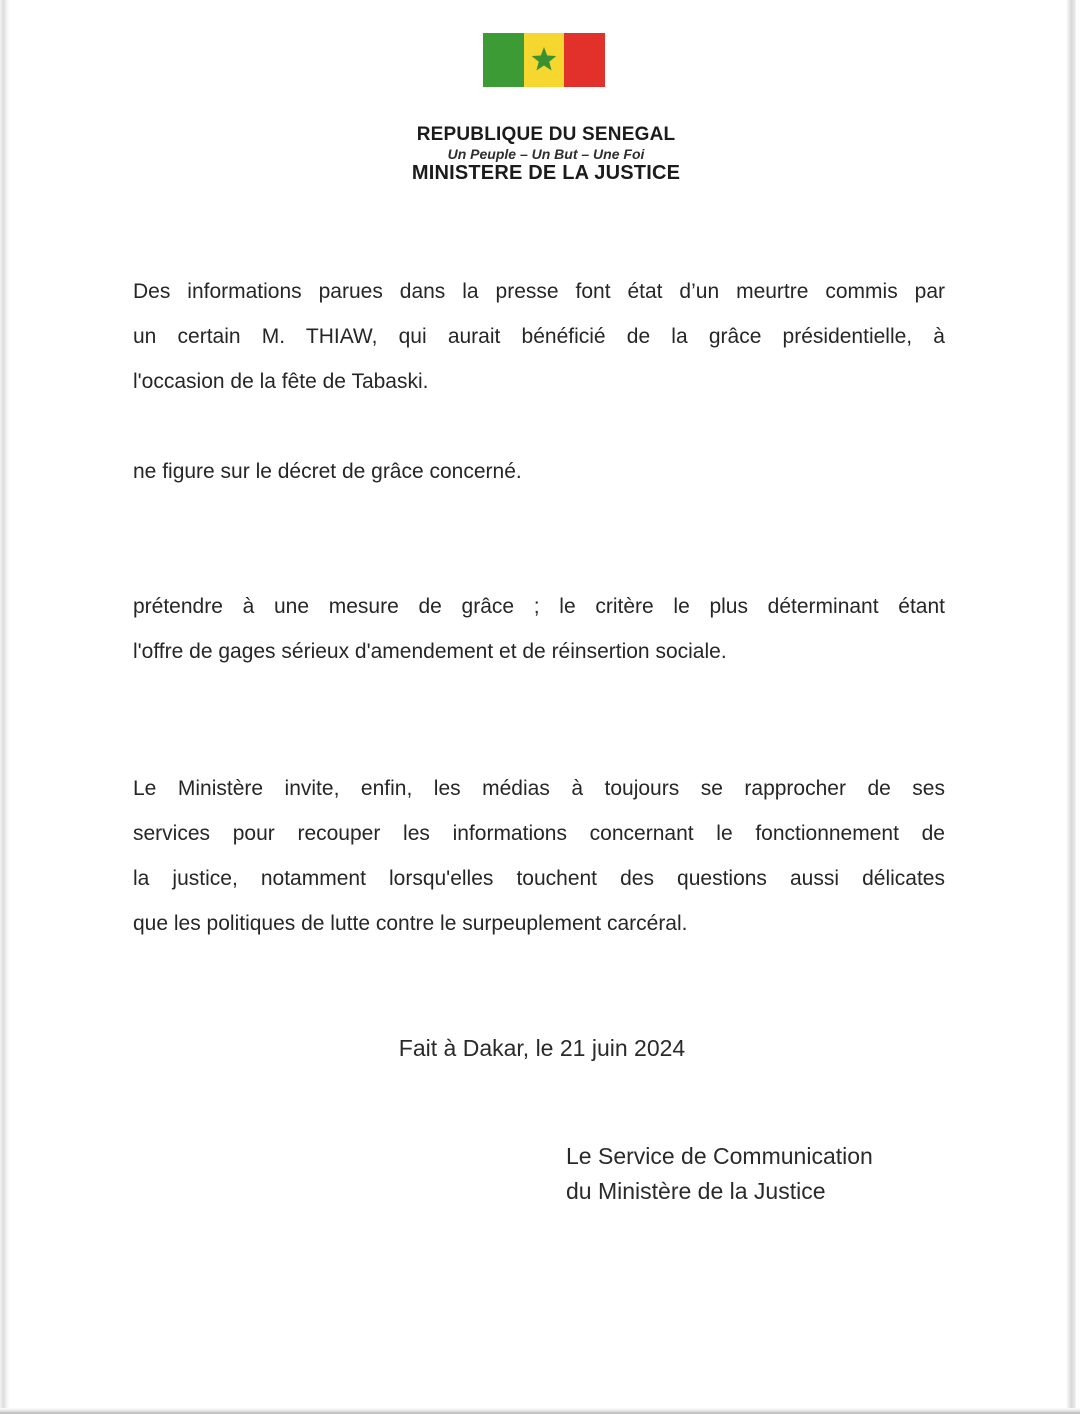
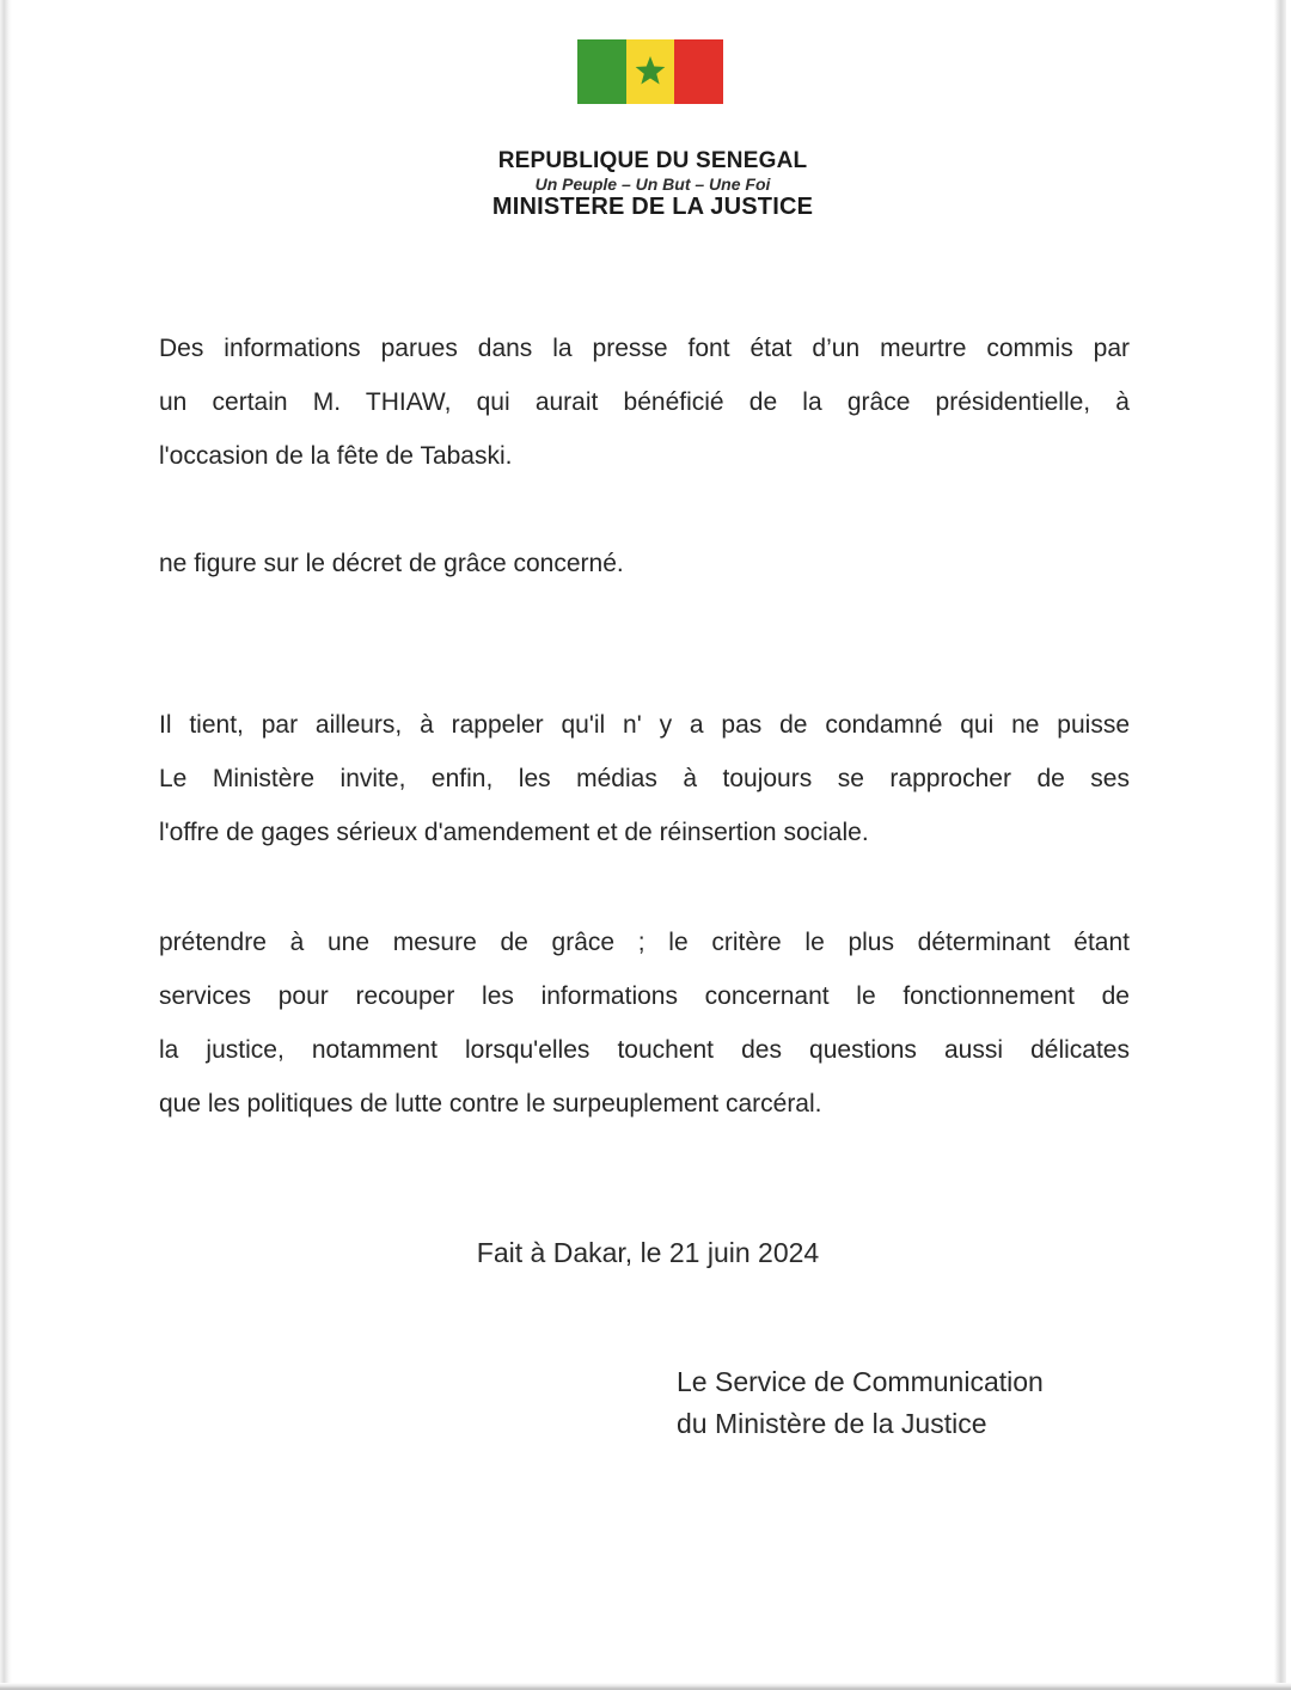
  REPUBLIQUE DU SENEGAL
  Un Peuple – Un But – Une Foi
  MINISTERE DE LA JUSTICE
  Des informations parues dans la presse font état d’un meurtre commis par
  un certain M. THIAW, qui aurait bénéficié de la grâce présidentielle, à
  l'occasion de la fête de Tabaski.
  ne figure sur le décret de grâce concerné.
+ Il tient, par ailleurs, à rappeler qu'il n' y a pas de condamné qui ne puisse
- prétendre à une mesure de grâce ; le critère le plus déterminant étant
+ Le Ministère invite, enfin, les médias à toujours se rapprocher de ses
  l'offre de gages sérieux d'amendement et de réinsertion sociale.
- Le Ministère invite, enfin, les médias à toujours se rapprocher de ses
+ prétendre à une mesure de grâce ; le critère le plus déterminant étant
  services pour recouper les informations concernant le fonctionnement de
  la justice, notamment lorsqu'elles touchent des questions aussi délicates
  que les politiques de lutte contre le surpeuplement carcéral.
  Fait à Dakar, le 21 juin 2024
  Le Service de Communication
  du Ministère de la Justice
